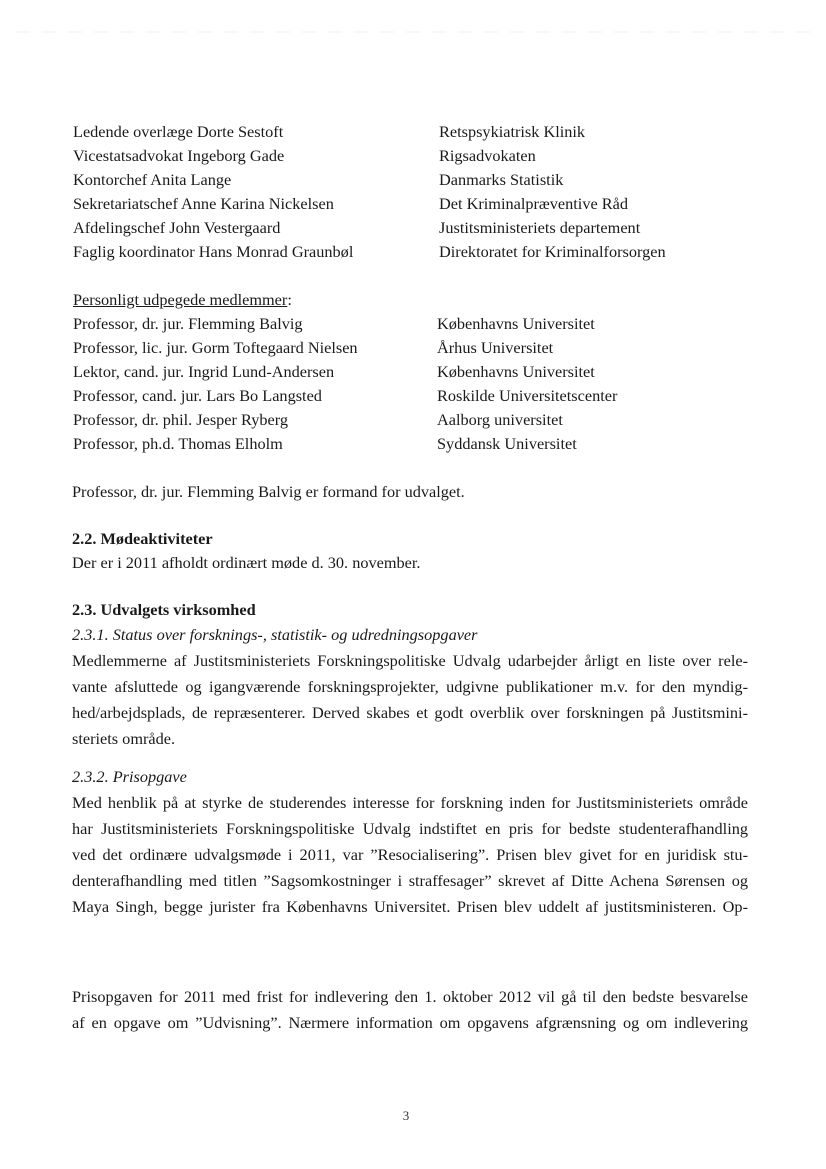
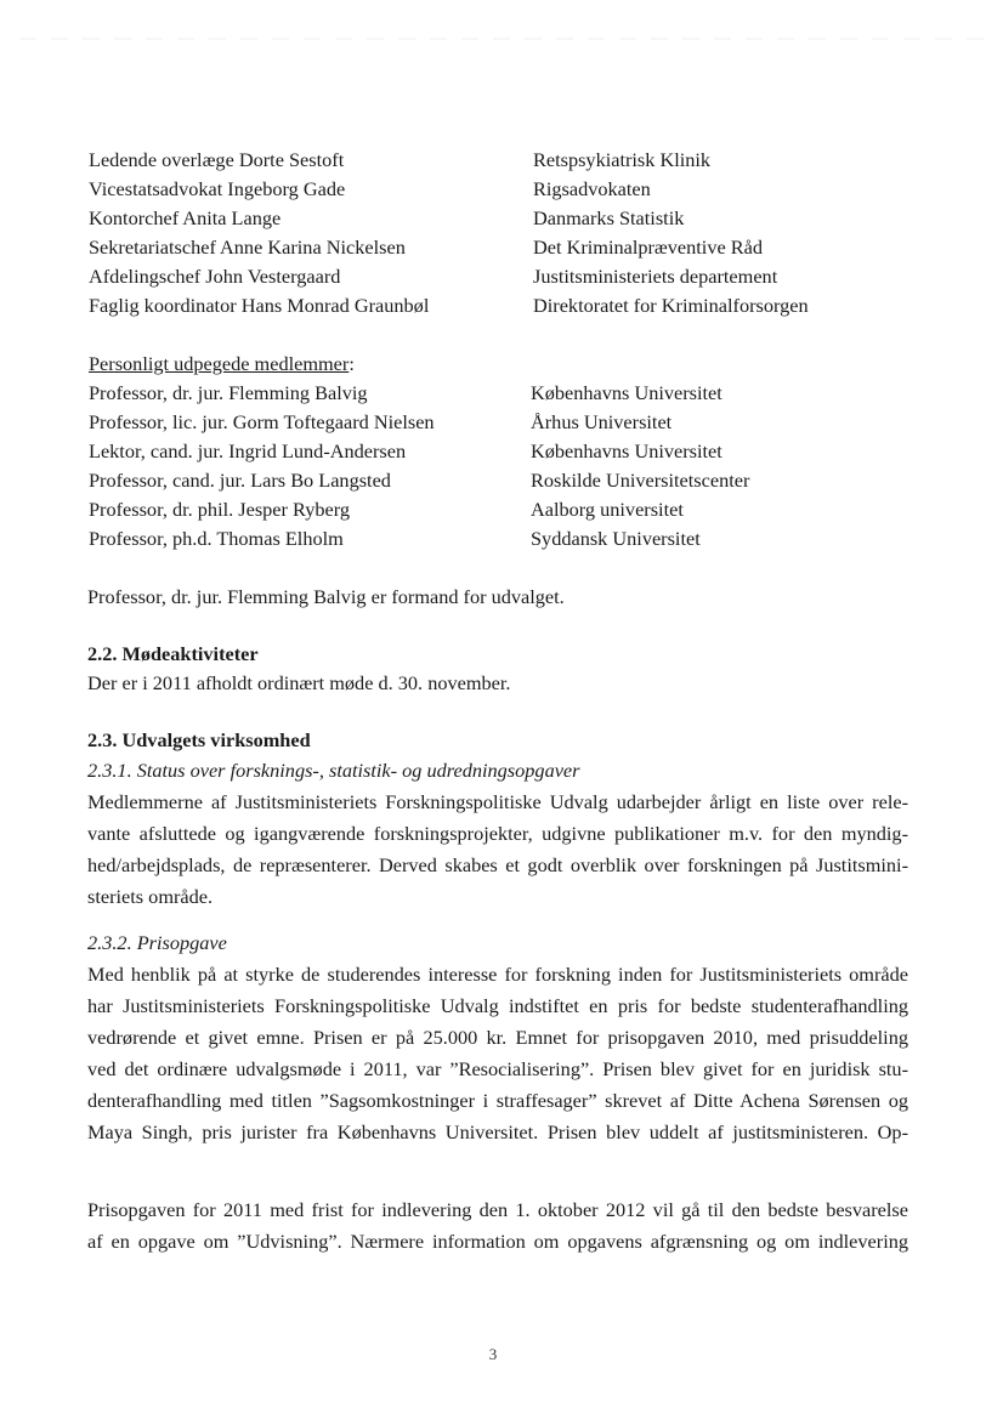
  Ledende overlæge Dorte Sestoft
  Retspsykiatrisk Klinik
  Vicestatsadvokat Ingeborg Gade
  Rigsadvokaten
  Kontorchef Anita Lange
  Danmarks Statistik
  Sekretariatschef Anne Karina Nickelsen
  Det Kriminalpræventive Råd
  Afdelingschef John Vestergaard
  Justitsministeriets departement
  Faglig koordinator Hans Monrad Graunbøl
  Direktoratet for Kriminalforsorgen
  Personligt udpegede medlemmer:
  Professor, dr. jur. Flemming Balvig
  Københavns Universitet
  Professor, lic. jur. Gorm Toftegaard Nielsen
  Århus Universitet
  Lektor, cand. jur. Ingrid Lund-Andersen
  Københavns Universitet
  Professor, cand. jur. Lars Bo Langsted
  Roskilde Universitetscenter
  Professor, dr. phil. Jesper Ryberg
  Aalborg universitet
  Professor, ph.d. Thomas Elholm
  Syddansk Universitet
  Professor, dr. jur. Flemming Balvig er formand for udvalget.
  2.2. Mødeaktiviteter
  Der er i 2011 afholdt ordinært møde d. 30. november.
  2.3. Udvalgets virksomhed
  2.3.1. Status over forsknings-, statistik- og udredningsopgaver
  Medlemmerne af Justitsministeriets Forskningspolitiske Udvalg udarbejder årligt en liste over rele-
  vante afsluttede og igangværende forskningsprojekter, udgivne publikationer m.v. for den myndig-
  hed/arbejdsplads, de repræsenterer. Derved skabes et godt overblik over forskningen på Justitsmini-
  steriets område.
  2.3.2. Prisopgave
  Med henblik på at styrke de studerendes interesse for forskning inden for Justitsministeriets område
  har Justitsministeriets Forskningspolitiske Udvalg indstiftet en pris for bedste studenterafhandling
+ vedrørende et givet emne. Prisen er på 25.000 kr. Emnet for prisopgaven 2010, med prisuddeling
  ved det ordinære udvalgsmøde i 2011, var ”Resocialisering”. Prisen blev givet for en juridisk stu-
  denterafhandling med titlen ”Sagsomkostninger i straffesager” skrevet af Ditte Achena Sørensen og
- Maya Singh, begge jurister fra Københavns Universitet. Prisen blev uddelt af justitsministeren. Op-
+ Maya Singh, pris jurister fra Københavns Universitet. Prisen blev uddelt af justitsministeren. Op-
  Prisopgaven for 2011 med frist for indlevering den 1. oktober 2012 vil gå til den bedste besvarelse
  af en opgave om ”Udvisning”. Nærmere information om opgavens afgrænsning og om indlevering
  3
